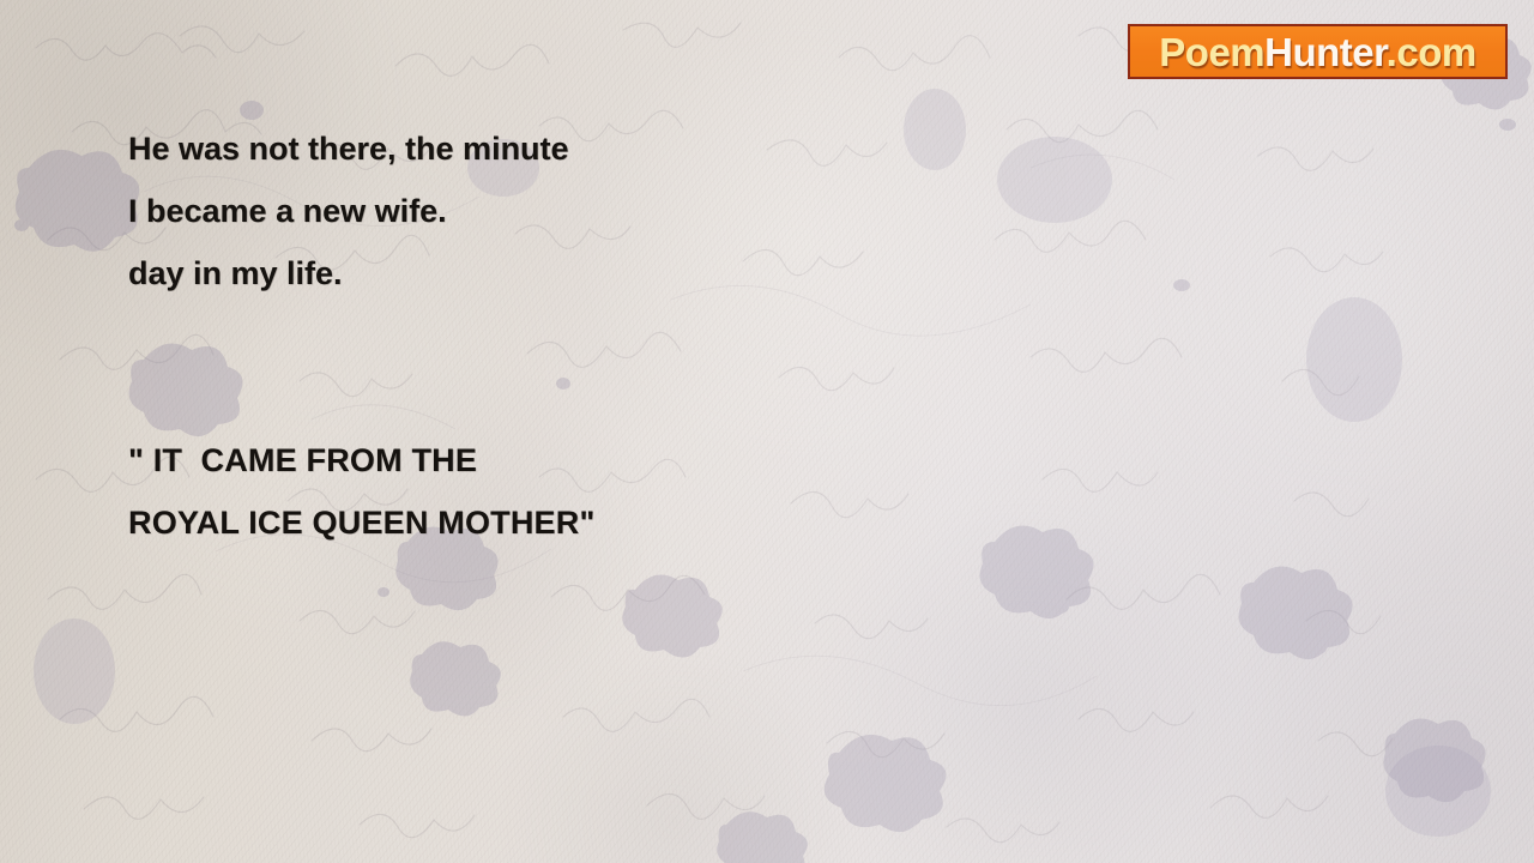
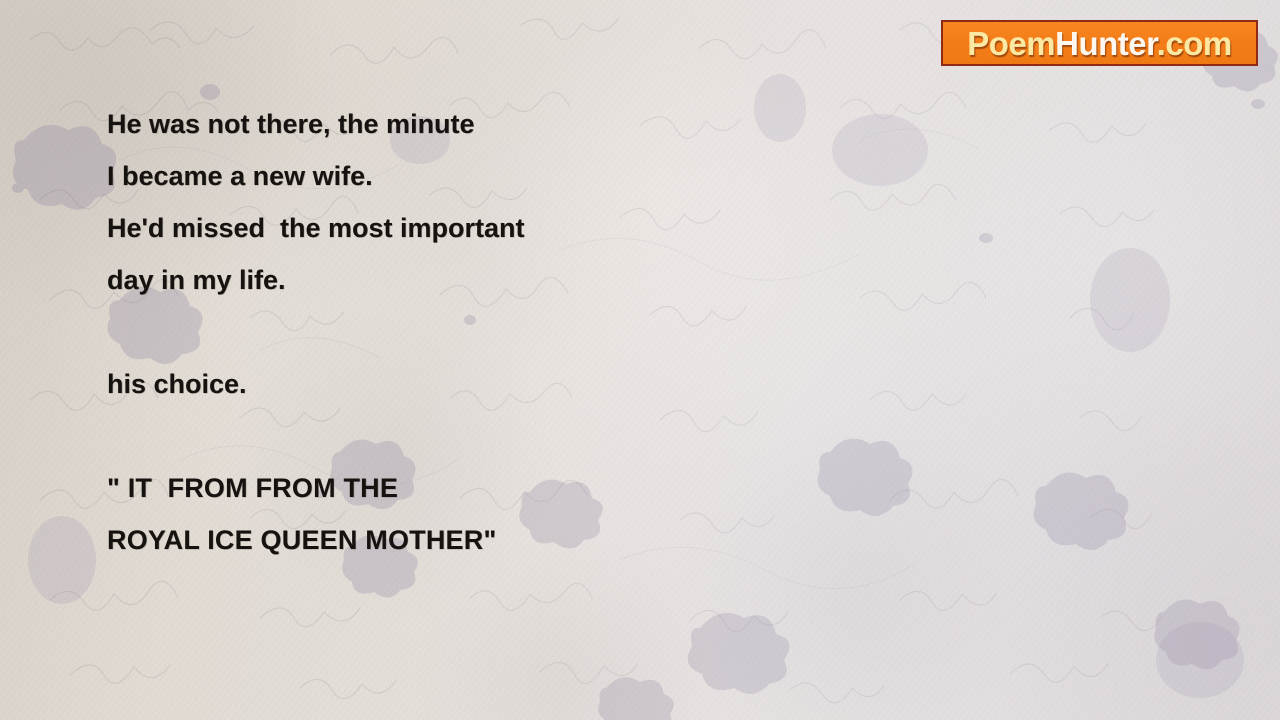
  PoemHunter.com
  He was not there, the minute
  I became a new wife.
+ He'd missed the most important
  day in my life.
+ his choice.
- " IT CAME FROM THE
+ " IT FROM FROM THE
  ROYAL ICE QUEEN MOTHER"
